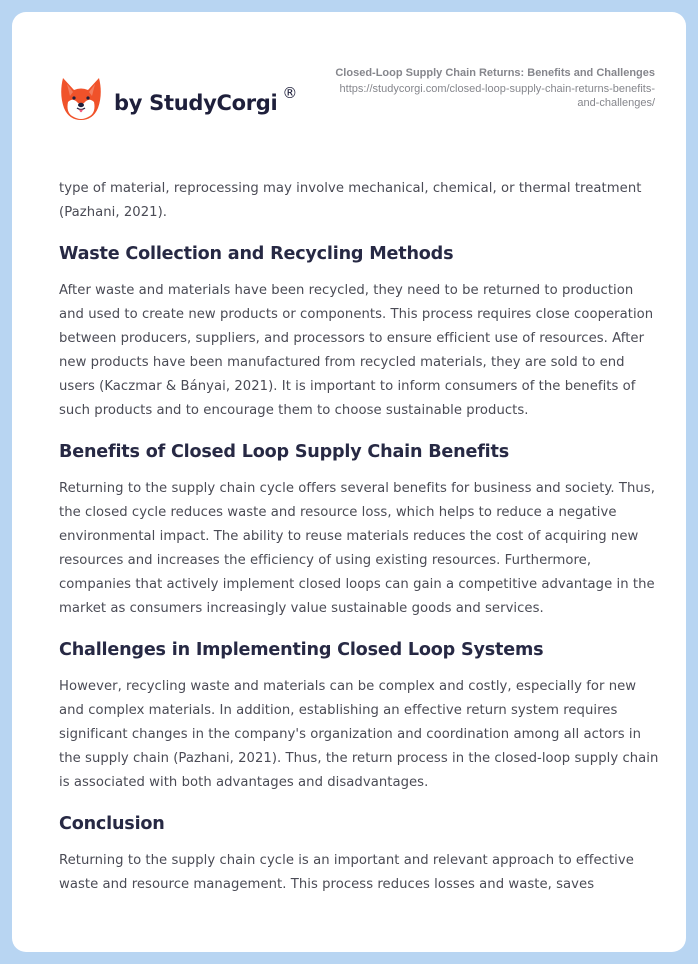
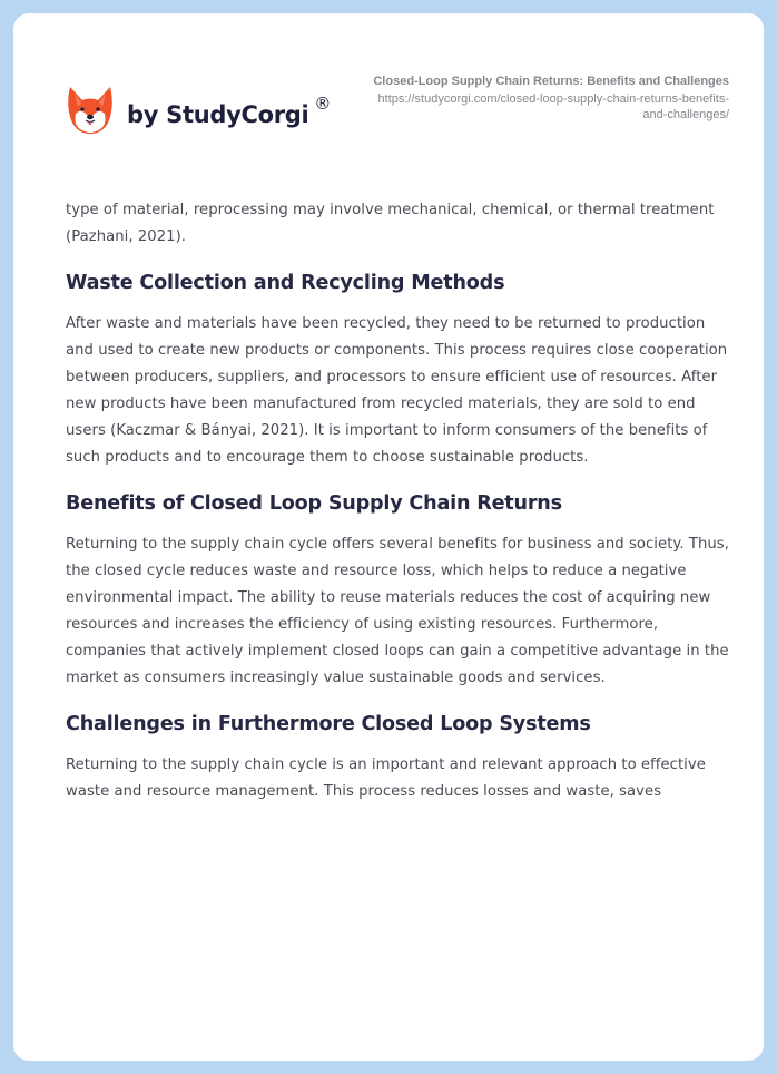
  by StudyCorgi
  ®
  Closed-Loop Supply Chain Returns: Benefits and Challenges
  https://studycorgi.com/closed-loop-supply-chain-returns-benefits-and-challenges/
  type of material, reprocessing may involve mechanical, chemical, or thermal treatment (Pazhani, 2021).
  Waste Collection and Recycling Methods
  After waste and materials have been recycled, they need to be returned to production and used to create new products or components. This process requires close cooperation between producers, suppliers, and processors to ensure efficient use of resources. After new products have been manufactured from recycled materials, they are sold to end users (Kaczmar & Bányai, 2021). It is important to inform consumers of the benefits of such products and to encourage them to choose sustainable products.
- Benefits of Closed Loop Supply Chain Benefits
+ Benefits of Closed Loop Supply Chain Returns
  Returning to the supply chain cycle offers several benefits for business and society. Thus, the closed cycle reduces waste and resource loss, which helps to reduce a negative environmental impact. The ability to reuse materials reduces the cost of acquiring new resources and increases the efficiency of using existing resources. Furthermore, companies that actively implement closed loops can gain a competitive advantage in the market as consumers increasingly value sustainable goods and services.
- Challenges in Implementing Closed Loop Systems
+ Challenges in Furthermore Closed Loop Systems
- However, recycling waste and materials can be complex and costly, especially for new and complex materials. In addition, establishing an effective return system requires significant changes in the company's organization and coordination among all actors in the supply chain (Pazhani, 2021). Thus, the return process in the closed-loop supply chain is associated with both advantages and disadvantages.
- Conclusion
  Returning to the supply chain cycle is an important and relevant approach to effective waste and resource management. This process reduces losses and waste, saves
